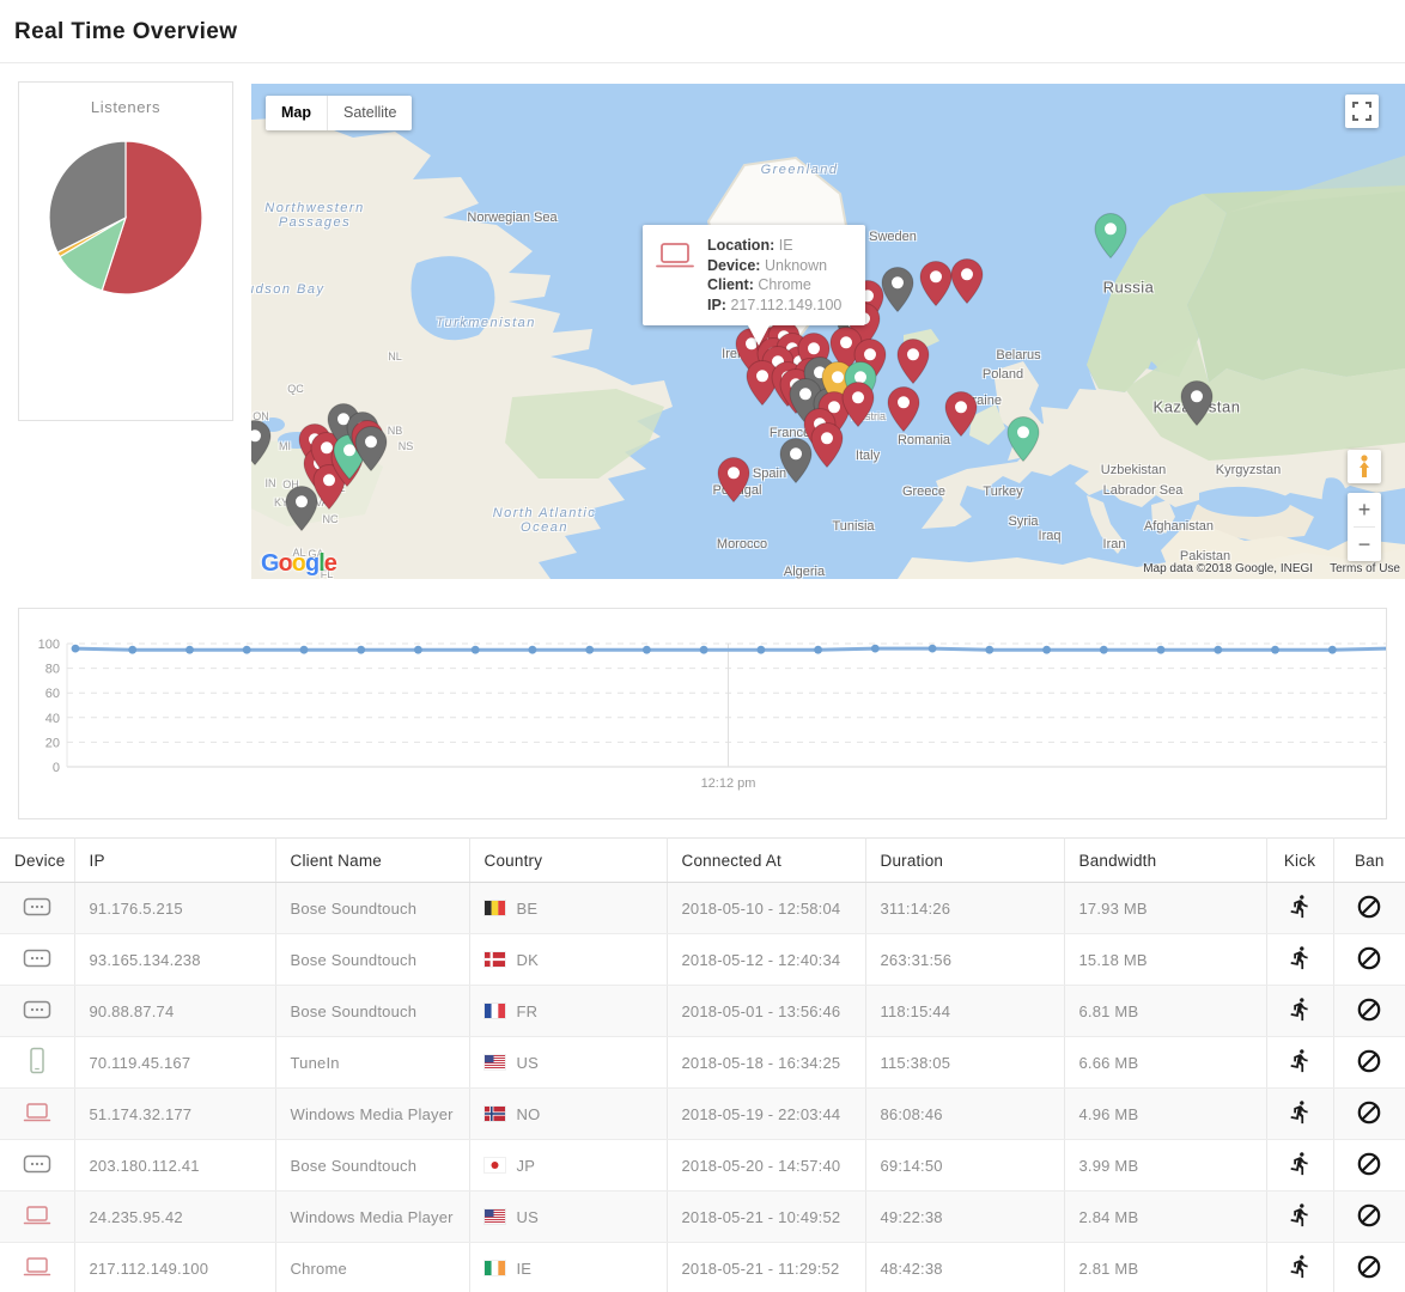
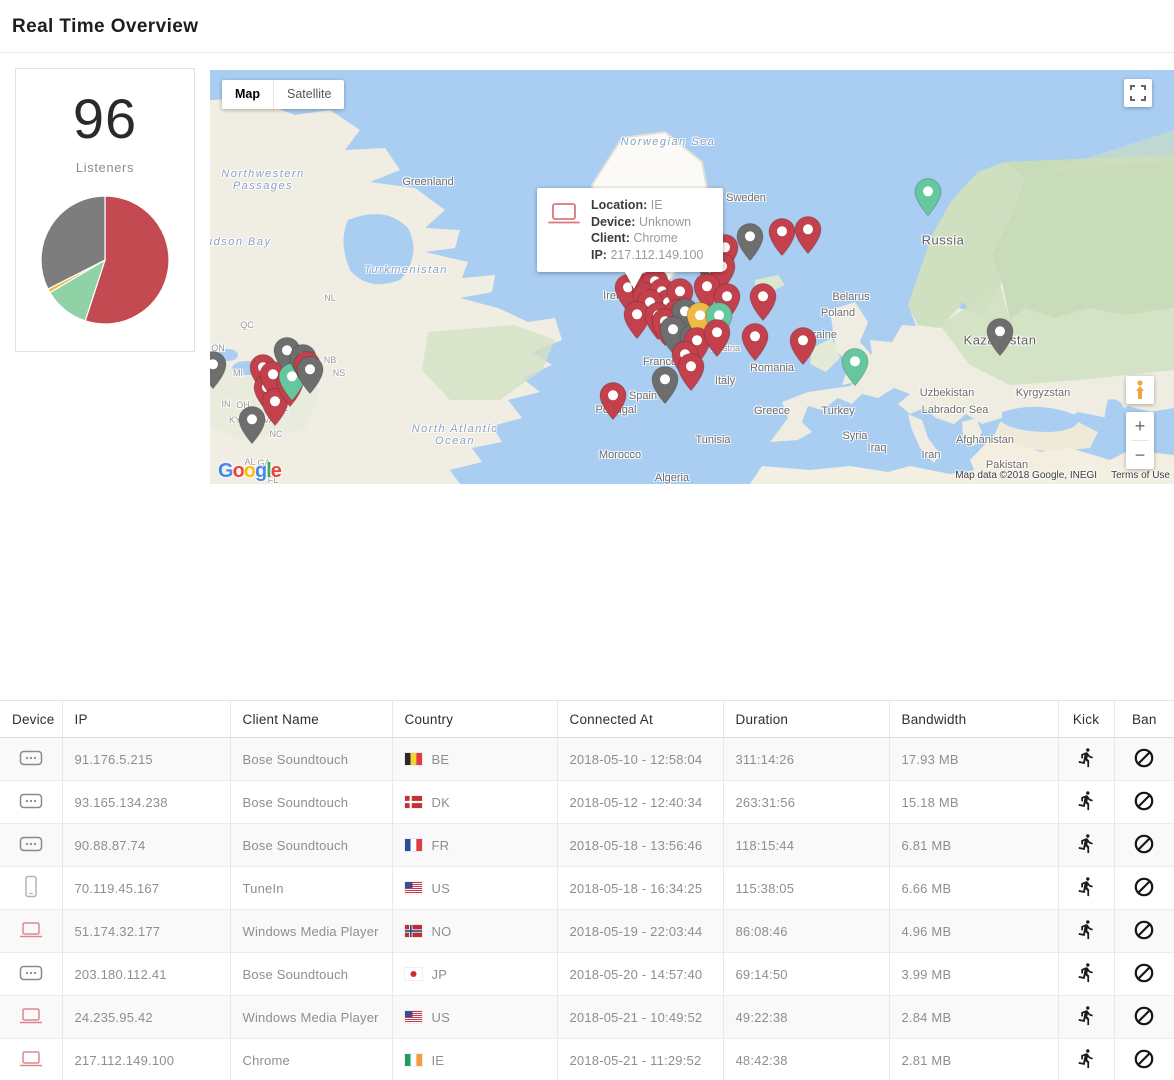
  Real Time Overview
+ 96
  Listeners
- Greenland
+ Norwegian Sea
  Northwestern
  Passages
  udson Bay
  Turkmenistan
  North Atlantic
  Ocean
  Russia
  Kazstan
- Norwegian Sea
+ Greenland
  Sweden
  Belarus
  Poland
  Romania
  Italy
  Franc
  stria
  Spain
  Greece
  Turkey
  Syria
  Iraq
  Iran
  Morocco
  Tunisia
  Algeria
  Uzbekistan
  Labrador Sea
  Kyrgyzstan
  Afghanistan
  Pakistan
  QC
  ON
  NL
  NB
  NS
  MI
  OH
  IN
  KY
  NC
  AL
  GA
  FL
  Location: IE
  Device: Unknown
  Client: Chrome
  IP: 217.112.149.100
  Map
  Satellite
  +
  −
  Google
  Map data ©2018 Google, INEGI
  Terms of Use
- 100
- 80
- 60
- 40
- 20
- 0
- 12:12 pm
  Device	IP	Client Name	Country	Connected At	Duration	Bandwidth	Kick	Ban
  	91.176.5.215	Bose Soundtouch	BE	2018-05-10 - 12:58:04	311:14:26	17.93 MB
  	93.165.134.238	Bose Soundtouch	DK	2018-05-12 - 12:40:34	263:31:56	15.18 MB
- 	90.88.87.74	Bose Soundtouch	FR	2018-05-01 - 13:56:46	118:15:44	6.81 MB
+ 	90.88.87.74	Bose Soundtouch	FR	2018-05-18 - 13:56:46	118:15:44	6.81 MB
  	70.119.45.167	TuneIn	US	2018-05-18 - 16:34:25	115:38:05	6.66 MB
  	51.174.32.177	Windows Media Player	NO	2018-05-19 - 22:03:44	86:08:46	4.96 MB
  	203.180.112.41	Bose Soundtouch	JP	2018-05-20 - 14:57:40	69:14:50	3.99 MB
  	24.235.95.42	Windows Media Player	US	2018-05-21 - 10:49:52	49:22:38	2.84 MB
  	217.112.149.100	Chrome	IE	2018-05-21 - 11:29:52	48:42:38	2.81 MB
